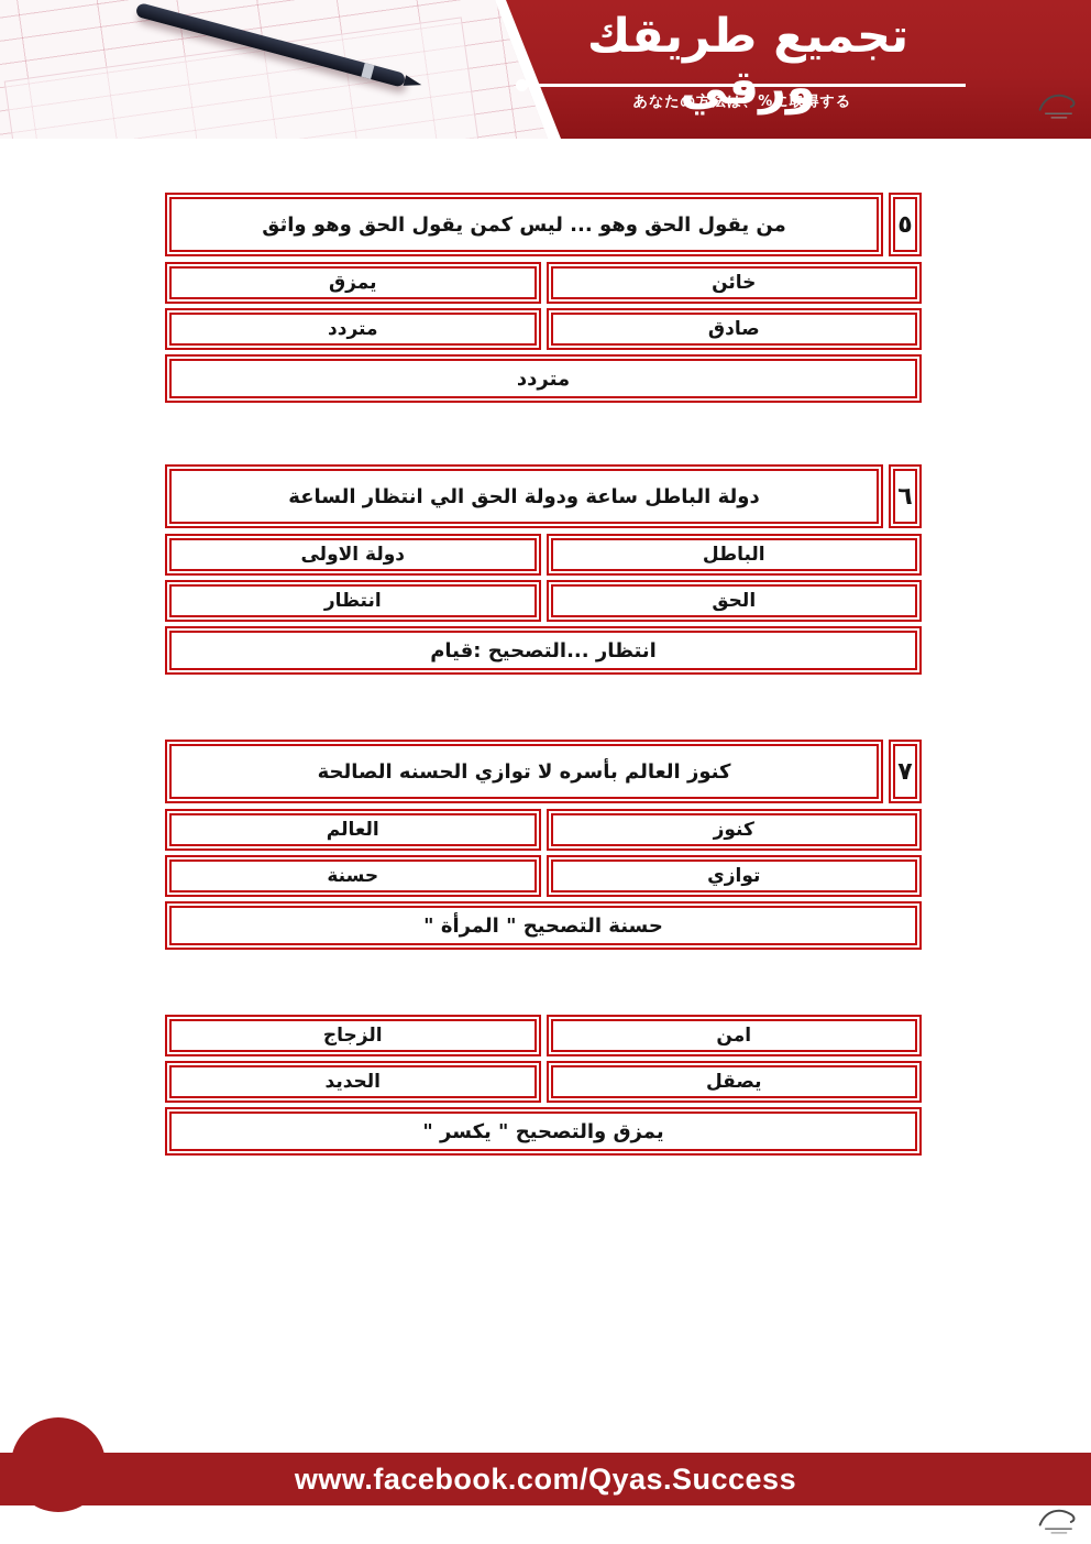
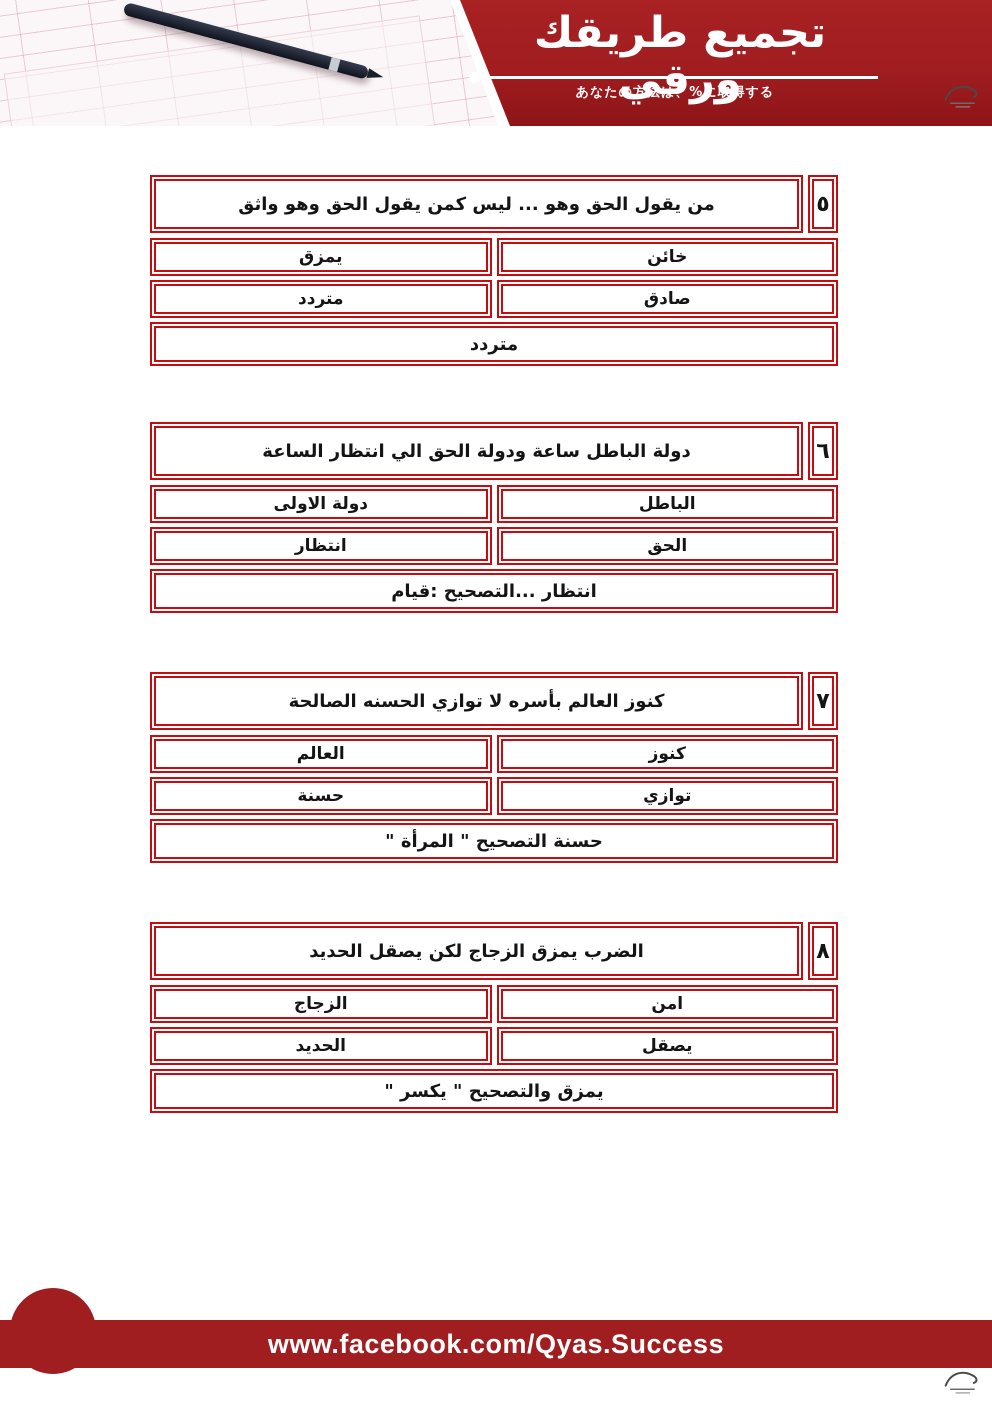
  تجميع طريقك ورقي
  あなたの方法は、%に取得する
  ٥
  من يقول الحق وهو ... ليس كمن يقول الحق وهو واثق
  خائن
  يمزق
  صادق
  متردد
  متردد
  ٦
  دولة الباطل ساعة ودولة الحق الي انتظار الساعة
  الباطل
  دولة الاولى
  الحق
  انتظار
  انتظار ...التصحيح :قيام
  ٧
  كنوز العالم بأسره لا توازي الحسنه الصالحة
  كنوز
  العالم
  توازي
  حسنة
  حسنة التصحيح " المرأة "
+ ٨
+ الضرب يمزق الزجاج لكن يصقل الحديد
  امن
  الزجاج
  يصقل
  الحديد
  يمزق والتصحيح " يكسر "
  www.facebook.com/Qyas.Success
